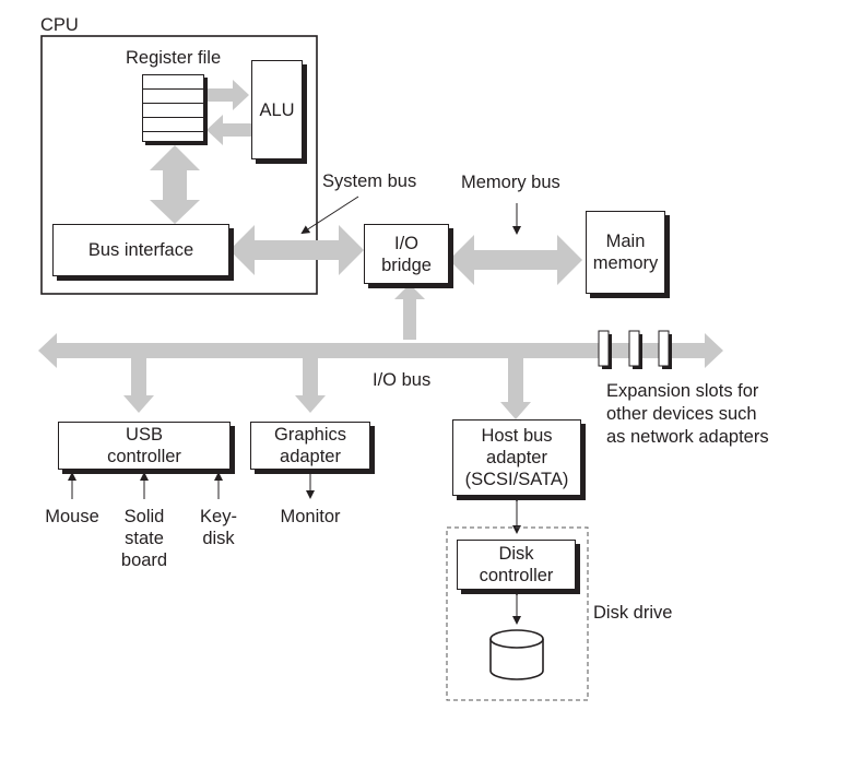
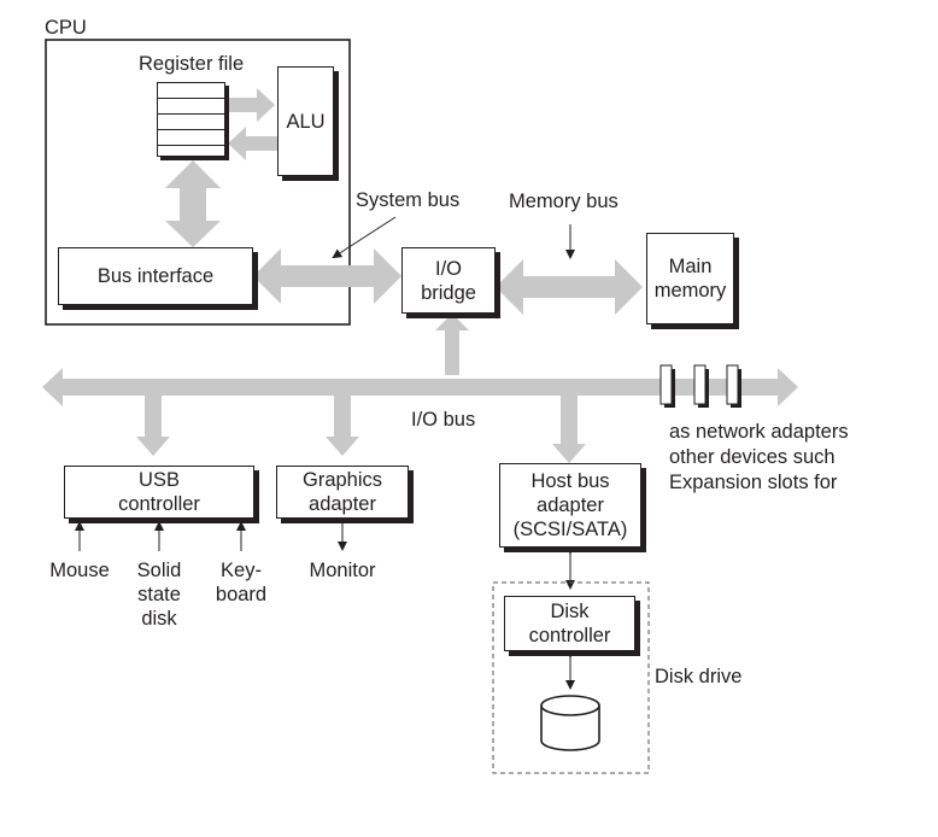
  CPU
  Register file
  ALU
  Bus interface
  System bus
  Memory bus
  I/O bus
  I/O
  bridge
  Main
  memory
- Expansion slots for
+ as network adapters
  other devices such
- as network adapters
+ Expansion slots for
  USB
  controller
  Mouse
  Solid
  state
- board
+ disk
  Key-
- disk
+ board
  Graphics
  adapter
  Monitor
  Host bus
  adapter
  (SCSI/SATA)
  Disk
  controller
  Disk drive
